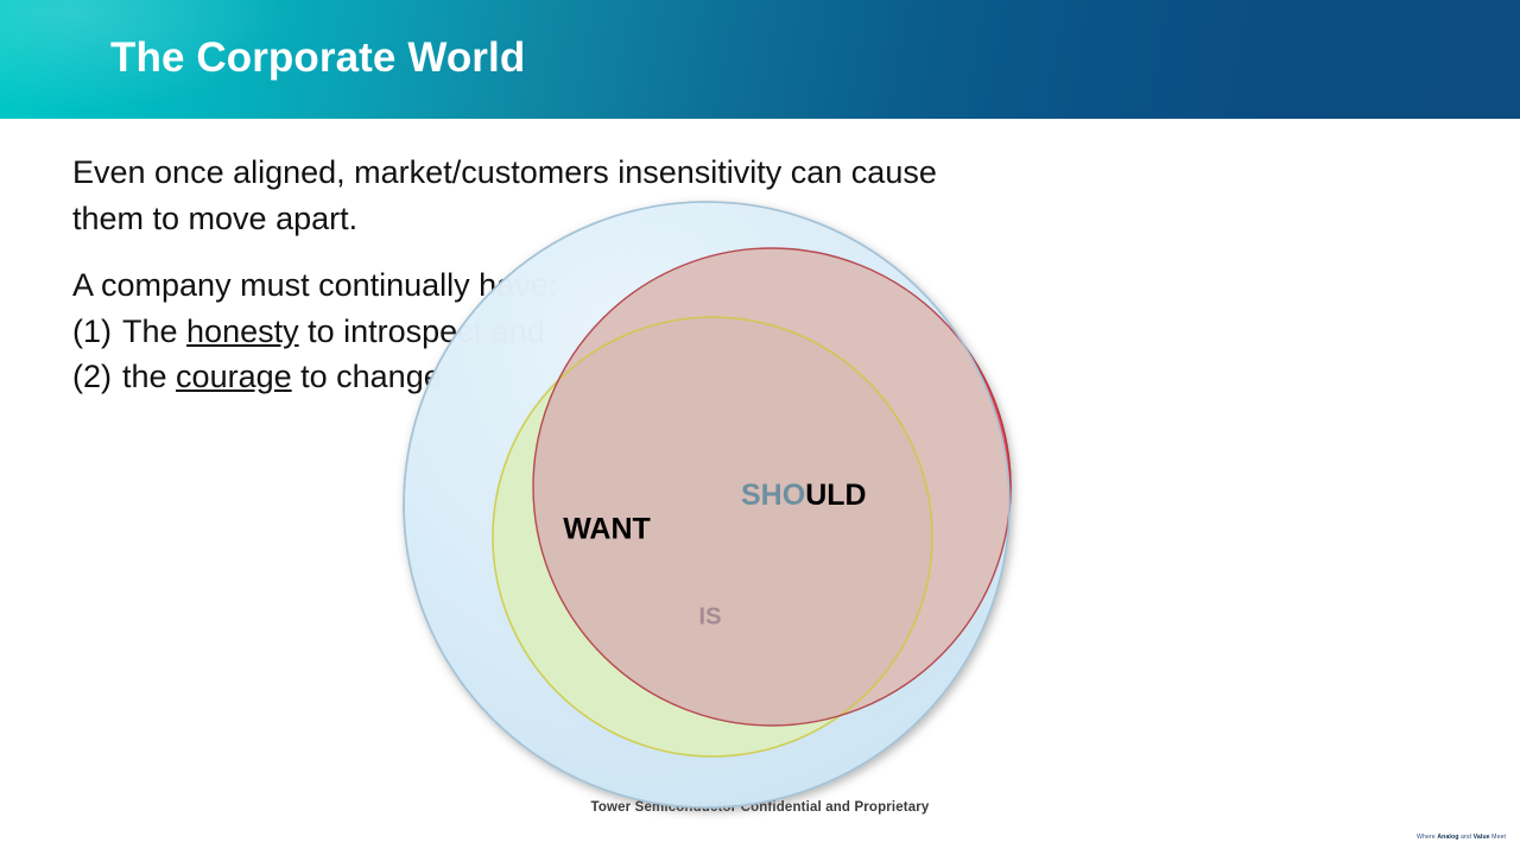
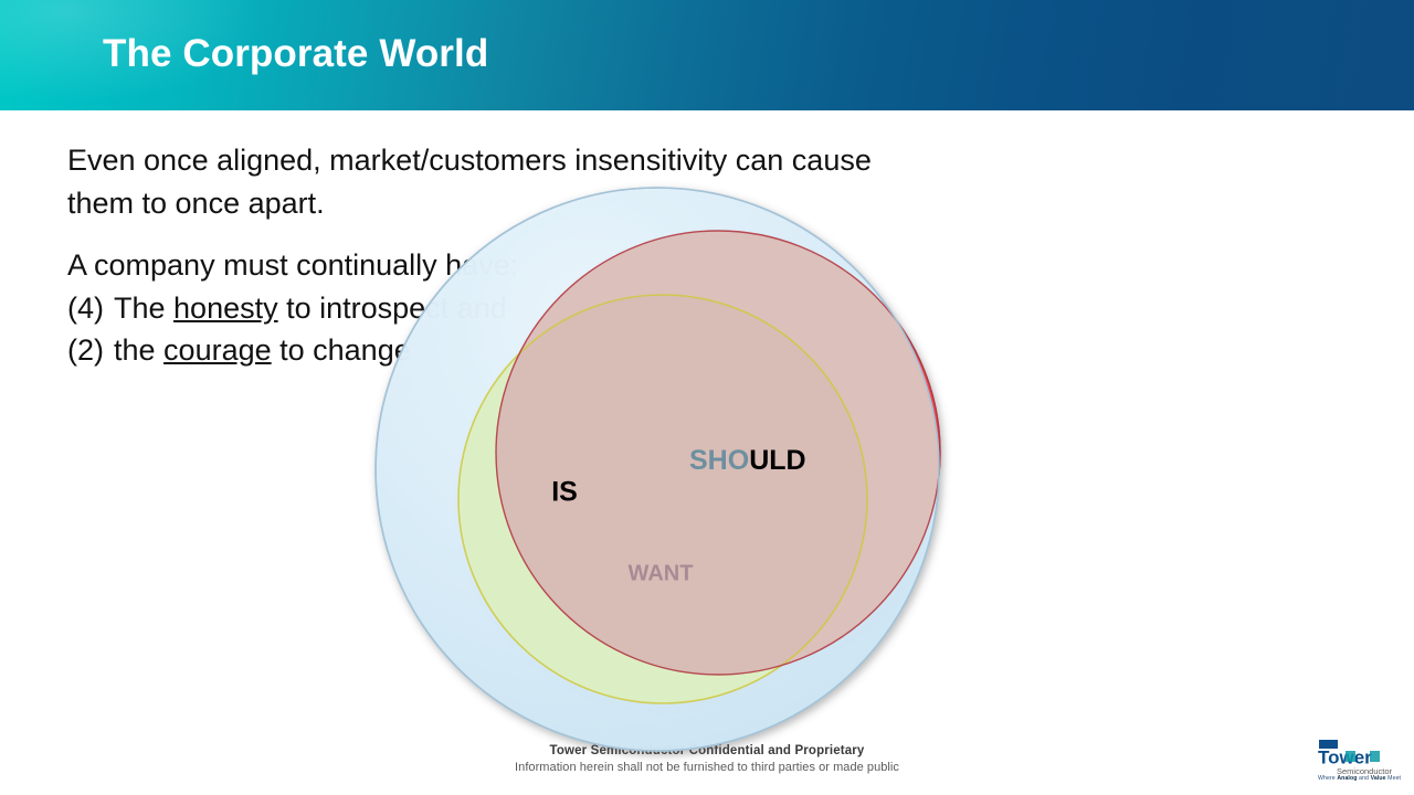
  The Corporate World
- Even once aligned, market/customers insensitivity can cause them to move apart.
+ Even once aligned, market/customers insensitivity can cause them to once apart.
  A company must continually h
- (1) The honesty to introspe
+ (4) The honesty to introspe
  (2) the courage to chang
- WANT
+ IS
  SHOULD
- IS
+ WANT
  Tower Semicor Confidential and Proprietary
+ Information herein shall not be furnished to third parties or made public
+ Tower
+ Semiconductor
